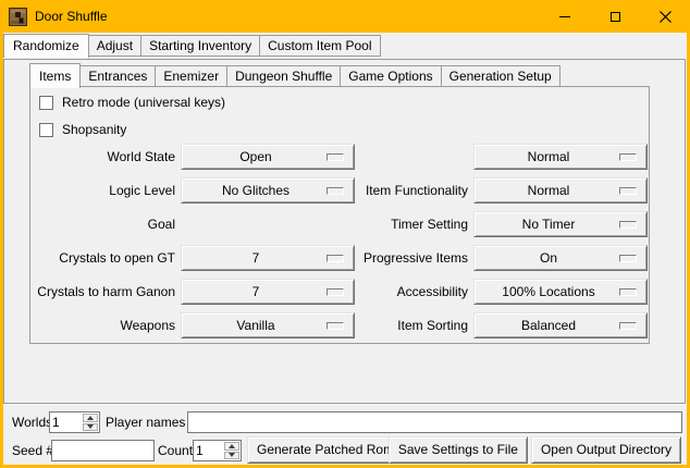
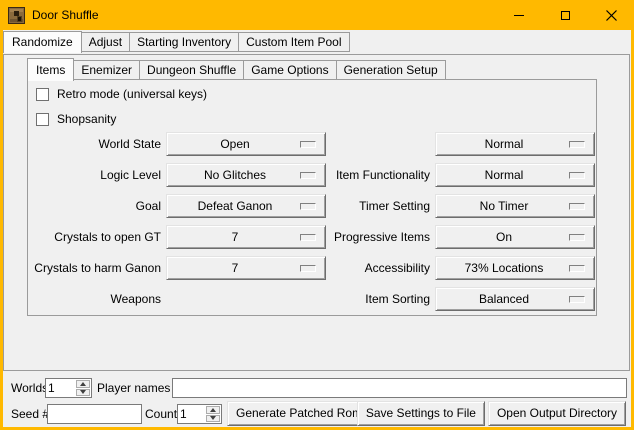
  Door Shuffle
  Randomize
  Adjust
  Starting Inventory
  Custom Item Pool
  Items
- Entrances
  Enemizer
  Dungeon Shuffle
  Game Options
  Generation Setup
  Retro mode (universal keys)
  Shopsanity
  World State
  Open
  Logic Level
  No Glitches
  Goal
+ Defeat Ganon
  Crystals to open GT
  7
  Crystals to harm Ganon
  7
  Weapons
- Vanilla
  Normal
  Item Functionality
  Normal
  Timer Setting
  No Timer
  Progressive Items
  On
  Accessibility
- 100% Locations
+ 73% Locations
  Item Sorting
  Balanced
  World
  1
  Player names
  Seed #
  Count
  1
  Generate Patched Ro
  Save Settings to File
  Open Output Directory
